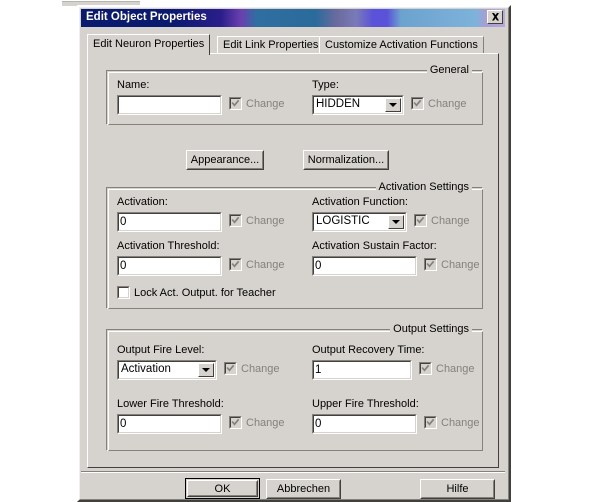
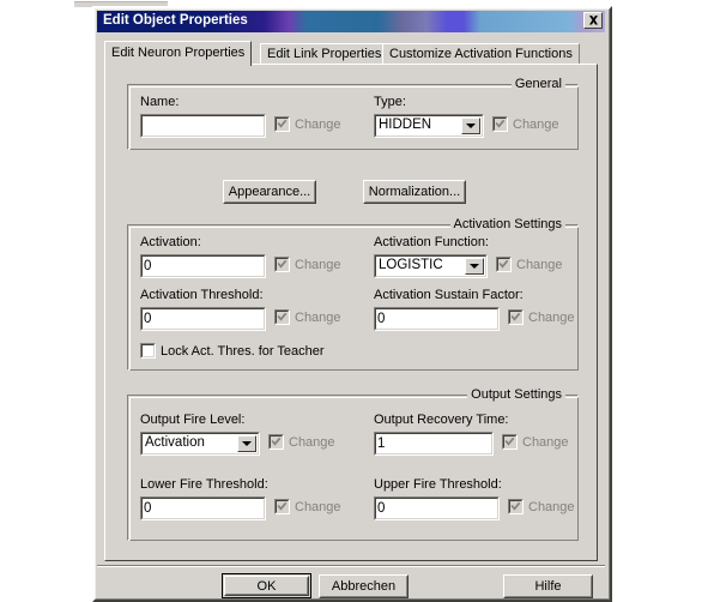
  Edit Object Properties
  Edit Neuron Properties
  Edit Link Properties
  Customize Activation Functions
  General
  Name:
  Change
  Type:
  HIDDEN
  Change
  Appearance...
  Normalization...
  Activation Settings
  Activation:
  0
  Change
  Activation Function:
  LOGISTIC
  Change
  Activation Threshold:
  0
  Change
  Activation Sustain Factor:
  0
  Change
- Lock Act. Output. for Teacher
+ Lock Act. Thres. for Teacher
  Output Settings
  Output Fire Level:
  Activation
  Change
  Output Recovery Time:
  1
  Change
  Lower Fire Threshold:
  0
  Change
  Upper Fire Threshold:
  0
  Change
  OK
  Abbrechen
  Hilfe
